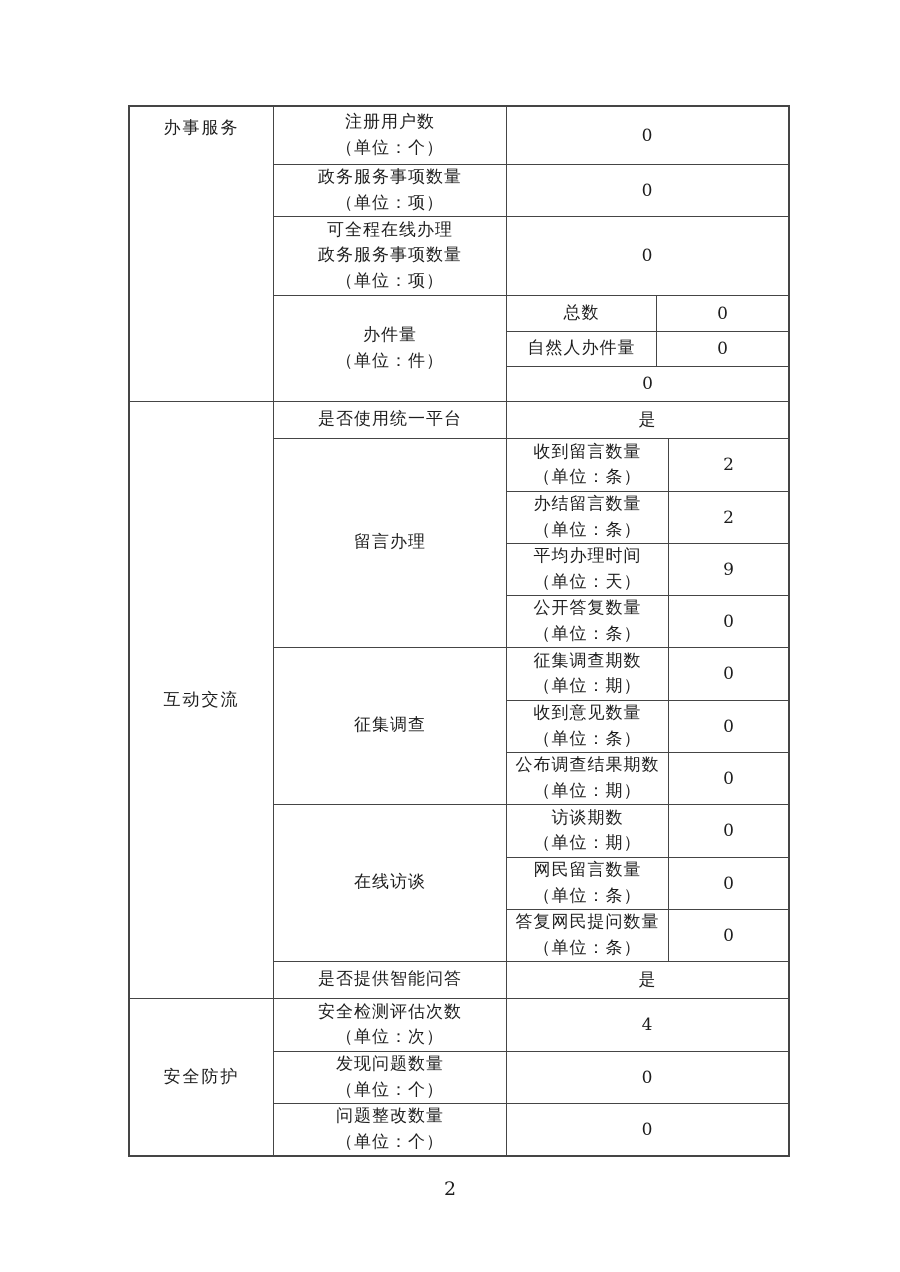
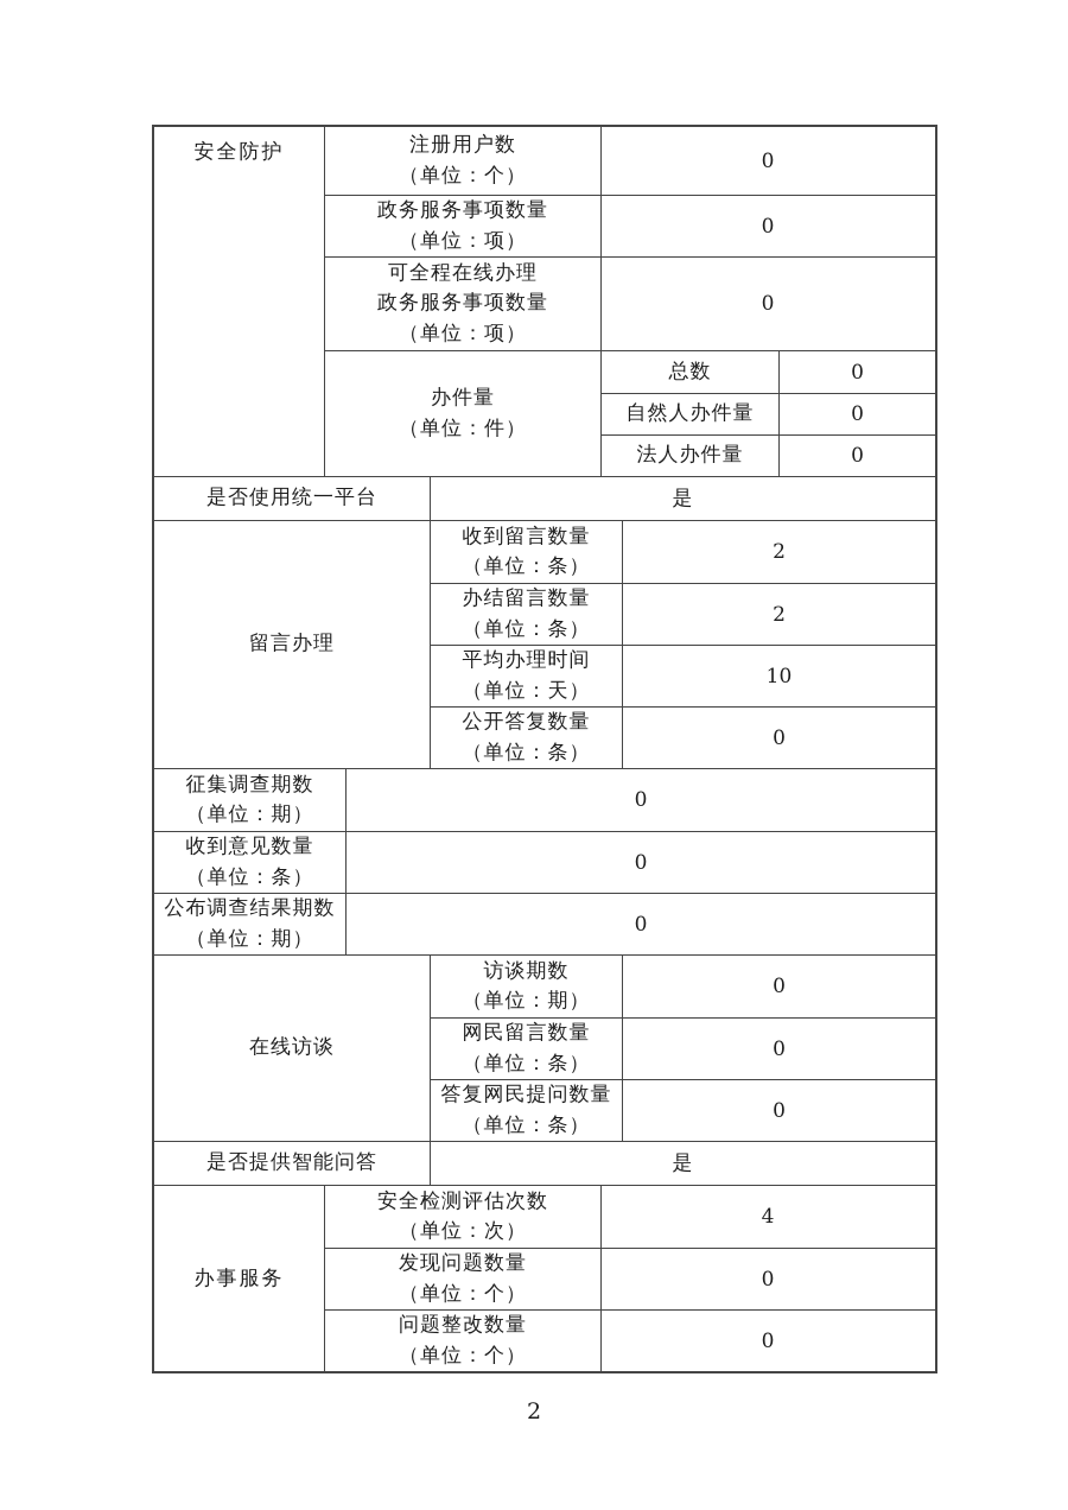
- 办事服务
+ 安全防护
  注册用户数
  （单位：个）
  0
  政务服务事项数量
  （单位：项）
  0
  可全程在线办理
  政务服务事项数量
  （单位：项）
  0
  办件量
  （单位：件）
  总数
  0
  自然人办件量
  0
+ 法人办件量
  0
- 互动交流
  是否使用统一平台
  是
  留言办理
  收到留言数量
  （单位：条）
  2
  办结留言数量
  （单位：条）
  2
  平均办理时间
  （单位：天）
- 9
+ 10
  公开答复数量
  （单位：条）
  0
- 征集调查
  征集调查期数
  （单位：期）
  0
  收到意见数量
  （单位：条）
  0
  公布调查结果期数
  （单位：期）
  0
  在线访谈
  访谈期数
  （单位：期）
  0
  网民留言数量
  （单位：条）
  0
  答复网民提问数量
  （单位：条）
  0
  是否提供智能问答
  是
- 安全防护
+ 办事服务
  安全检测评估次数
  （单位：次）
  4
  发现问题数量
  （单位：个）
  0
  问题整改数量
  （单位：个）
  0
  2
